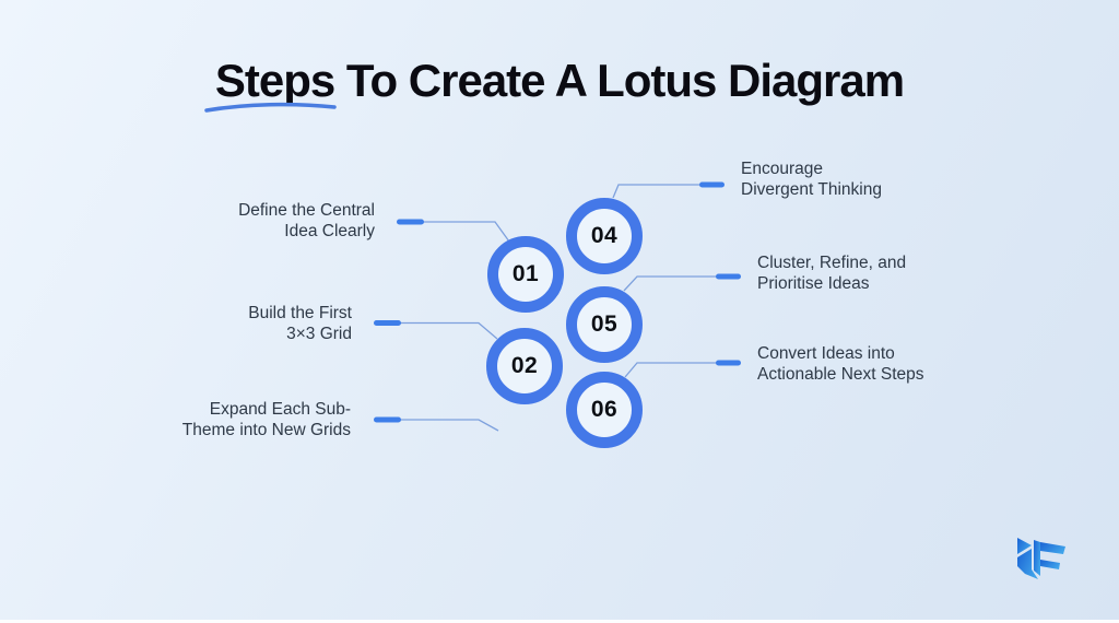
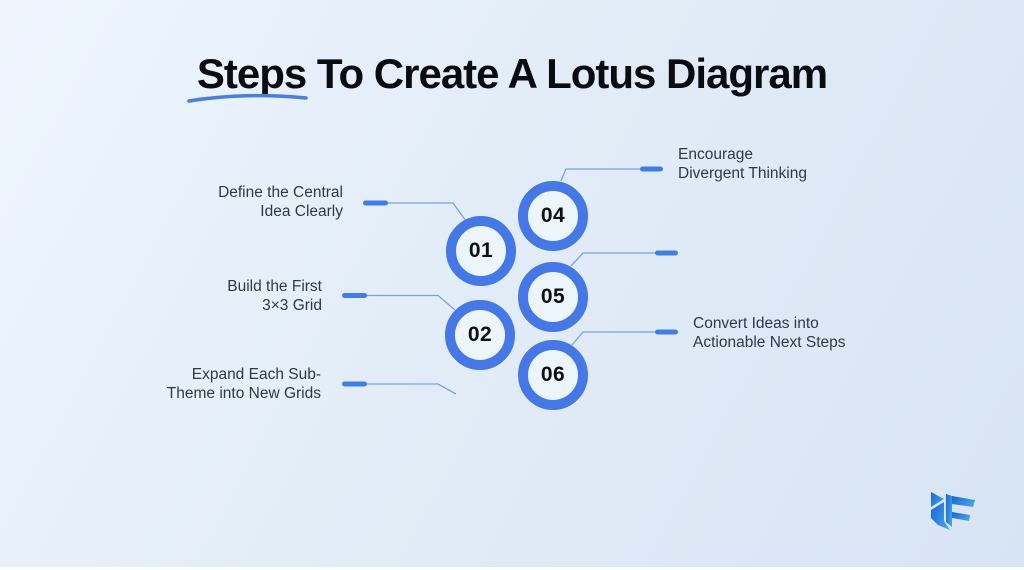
  Steps To Create A Lotus Diagram
  01
  02
  04
  05
  06
  Define the Central
  Idea Clearly
  Build the First
  3×3 Grid
  Expand Each Sub-
  Theme into New Grids
  Encourage
  Divergent Thinking
- Cluster, Refine, and
- Prioritise Ideas
  Convert Ideas into
  Actionable Next Steps
